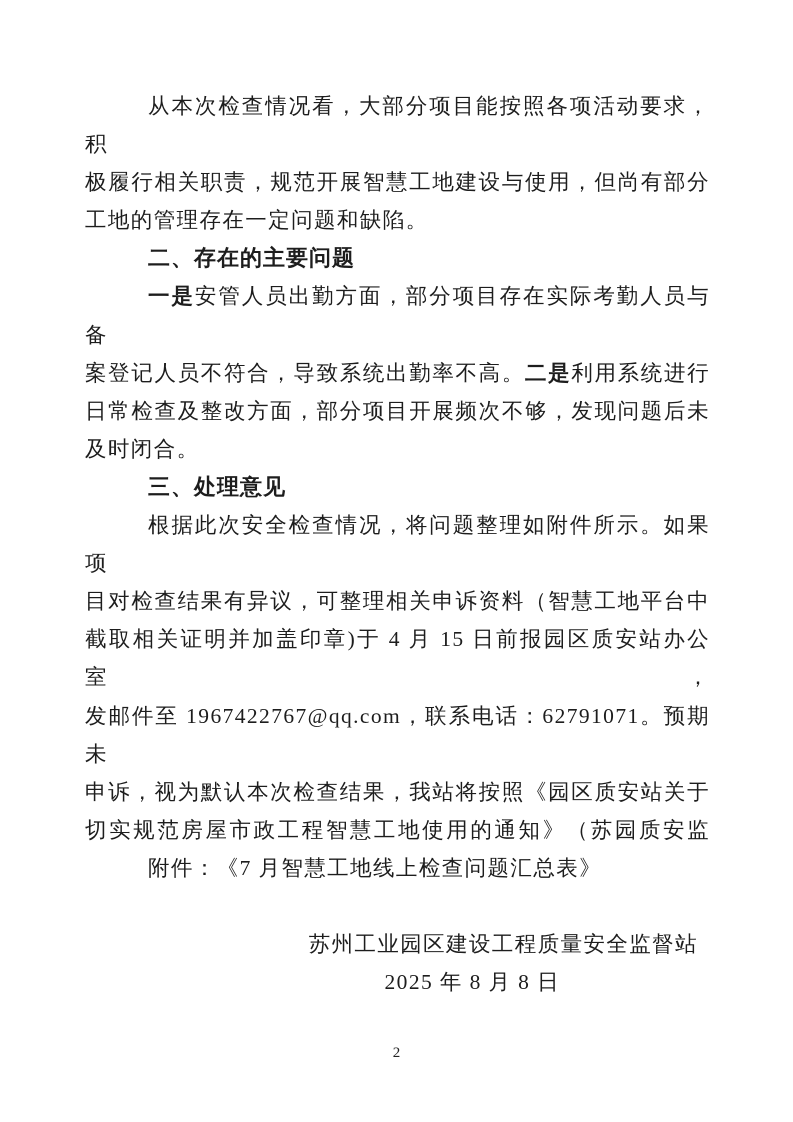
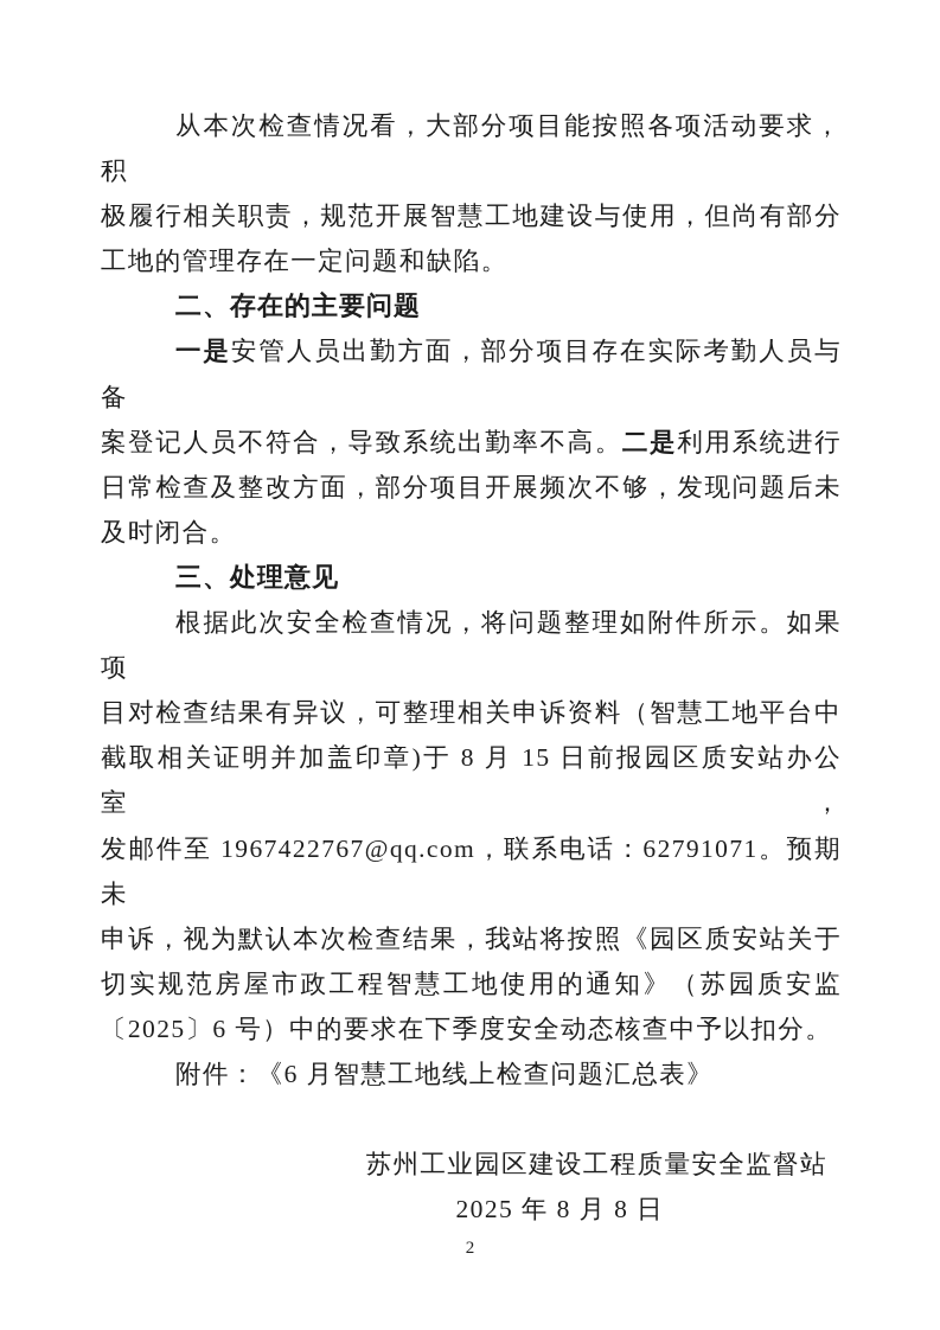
  从本次检查情况看，大部分项目能按照各项活动要求，积
  极履行相关职责，规范开展智慧工地建设与使用，但尚有部分
  工地的管理存在一定问题和缺陷。
  二、存在的主要问题
  一是安管人员出勤方面，部分项目存在实际考勤人员与备
  案登记人员不符合，导致系统出勤率不高。二是利用系统进行
  日常检查及整改方面，部分项目开展频次不够，发现问题后未
  及时闭合。
  三、处理意见
  根据此次安全检查情况，将问题整理如附件所示。如果项
  目对检查结果有异议，可整理相关申诉资料（智慧工地平台中
- 截取相关证明并加盖印章)于 4 月 15 日前报园区质安站办公室，
+ 截取相关证明并加盖印章)于 8 月 15 日前报园区质安站办公室，
  发邮件至 1967422767@qq.com，联系电话：62791071。预期未
  申诉，视为默认本次检查结果，我站将按照《园区质安站关于
  切实规范房屋市政工程智慧工地使用的通知》（苏园质安监
+ 〔2025〕6 号）中的要求在下季度安全动态核查中予以扣分。
- 附件：《7 月智慧工地线上检查问题汇总表》
+ 附件：《6 月智慧工地线上检查问题汇总表》
  苏州工业园区建设工程质量安全监督站
  2025 年 8 月 8 日
  2
